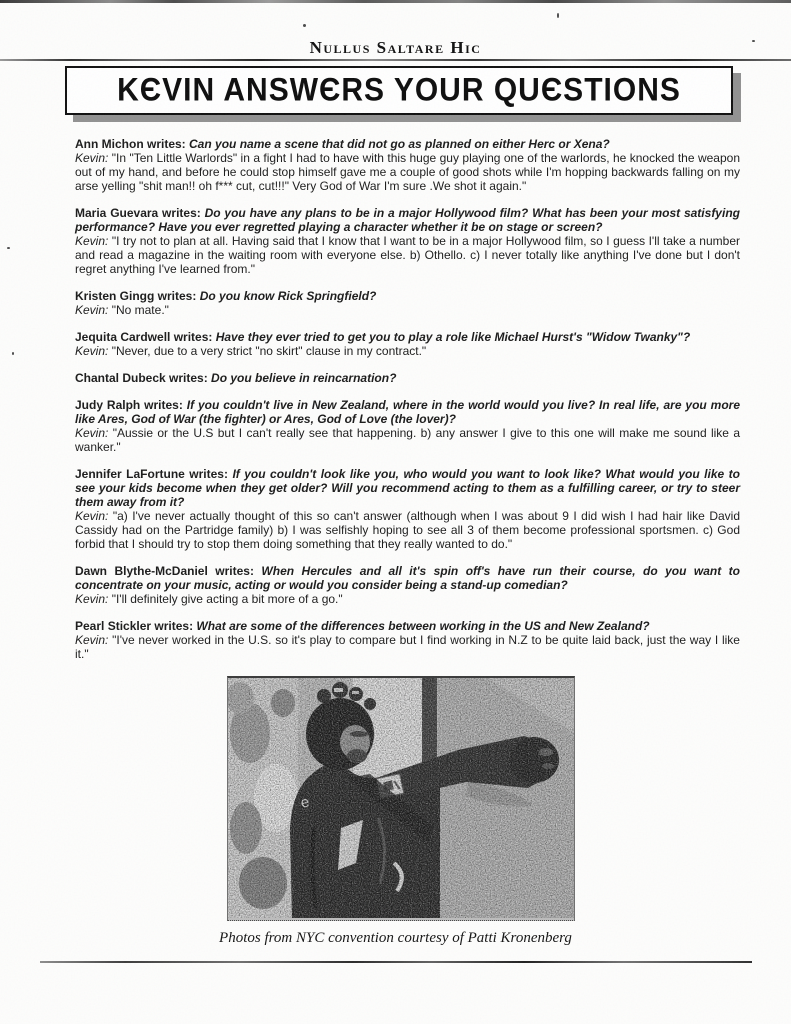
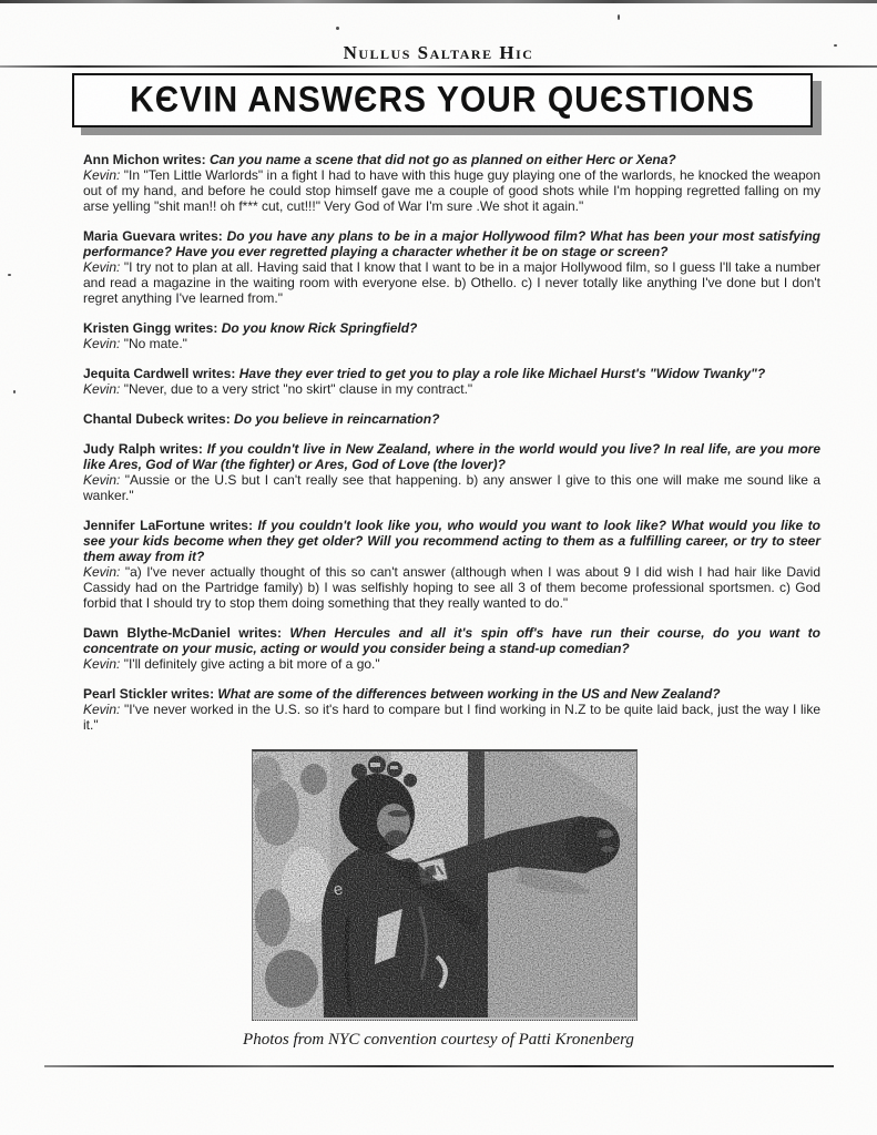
  Nullus Saltare Hic
  KЄVIN ANSWЄRS YOUR QUЄSTIONS
  Ann Michon writes: Can you name a scene that did not go as planned on either Herc or Xena?
- Kevin: "In "Ten Little Warlords" in a fight I had to have with this huge guy playing one of the warlords, he knocked the weapon out of my hand, and before he could stop himself gave me a couple of good shots while I'm hopping backwards falling on my arse yelling "shit man!! oh f*** cut, cut!!!" Very God of War I'm sure .We shot it again."
+ Kevin: "In "Ten Little Warlords" in a fight I had to have with this huge guy playing one of the warlords, he knocked the weapon out of my hand, and before he could stop himself gave me a couple of good shots while I'm hopping regretted falling on my arse yelling "shit man!! oh f*** cut, cut!!!" Very God of War I'm sure .We shot it again."
  Maria Guevara writes: Do you have any plans to be in a major Hollywood film? What has been your most satisfying performance? Have you ever regretted playing a character whether it be on stage or screen?
  Kevin: "I try not to plan at all. Having said that I know that I want to be in a major Hollywood film, so I guess I'll take a number and read a magazine in the waiting room with everyone else. b) Othello. c) I never totally like anything I've done but I don't regret anything I've learned from."
  Kristen Gingg writes: Do you know Rick Springfield?
  Kevin: "No mate."
  Jequita Cardwell writes: Have they ever tried to get you to play a role like Michael Hurst's "Widow Twanky"?
  Kevin: "Never, due to a very strict "no skirt" clause in my contract."
  Chantal Dubeck writes: Do you believe in reincarnation?
  Judy Ralph writes: If you couldn't live in New Zealand, where in the world would you live? In real life, are you more like Ares, God of War (the fighter) or Ares, God of Love (the lover)?
  Kevin: "Aussie or the U.S but I can't really see that happening. b) any answer I give to this one will make me sound like a wanker."
  Jennifer LaFortune writes: If you couldn't look like you, who would you want to look like? What would you like to see your kids become when they get older? Will you recommend acting to them as a fulfilling career, or try to steer them away from it?
  Kevin: "a) I've never actually thought of this so can't answer (although when I was about 9 I did wish I had hair like David Cassidy had on the Partridge family) b) I was selfishly hoping to see all 3 of them become professional sportsmen. c) God forbid that I should try to stop them doing something that they really wanted to do."
  Dawn Blythe-McDaniel writes: When Hercules and all it's spin off's have run their course, do you want to concentrate on your music, acting or would you consider being a stand-up comedian?
  Kevin: "I'll definitely give acting a bit more of a go."
  Pearl Stickler writes: What are some of the differences between working in the US and New Zealand?
- Kevin: "I've never worked in the U.S. so it's play to compare but I find working in N.Z to be quite laid back, just the way I like it."
+ Kevin: "I've never worked in the U.S. so it's hard to compare but I find working in N.Z to be quite laid back, just the way I like it."
  Photos from NYC convention courtesy of Patti Kronenberg
